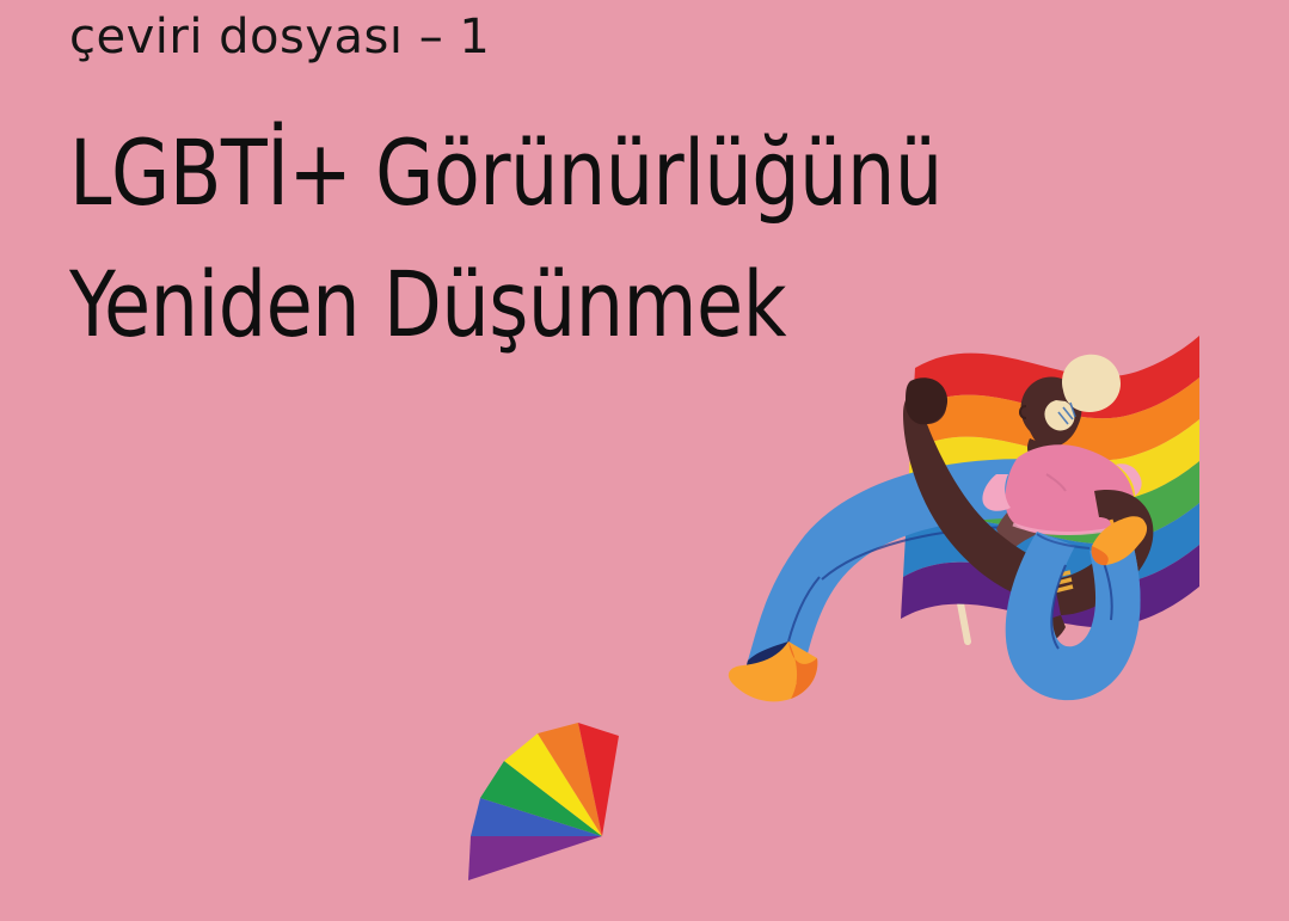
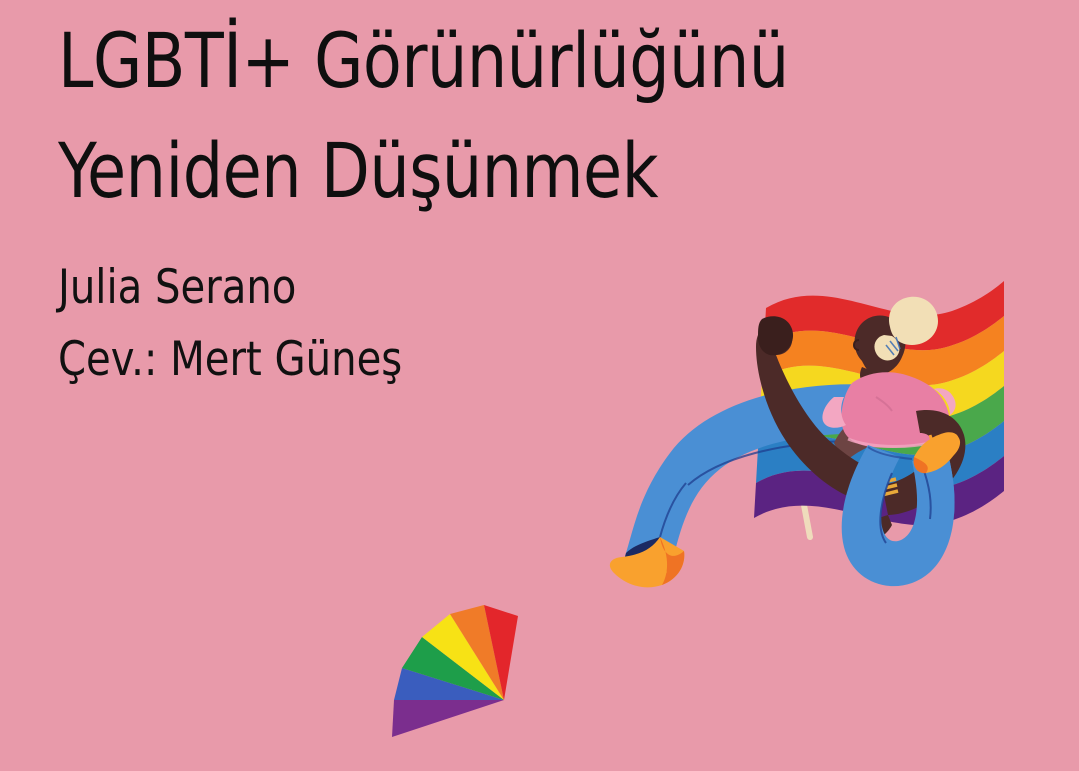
- çeviri dosyası – 1
  LGBTİ+ Görünürlüğünü
  Yeniden Düşünmek
+ Julia Serano
+ Çev.: Mert Güneş
